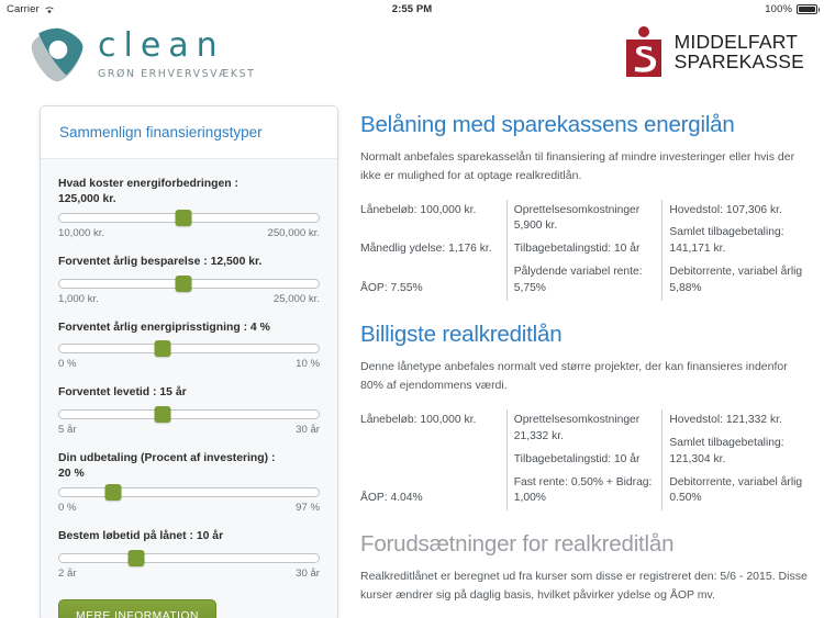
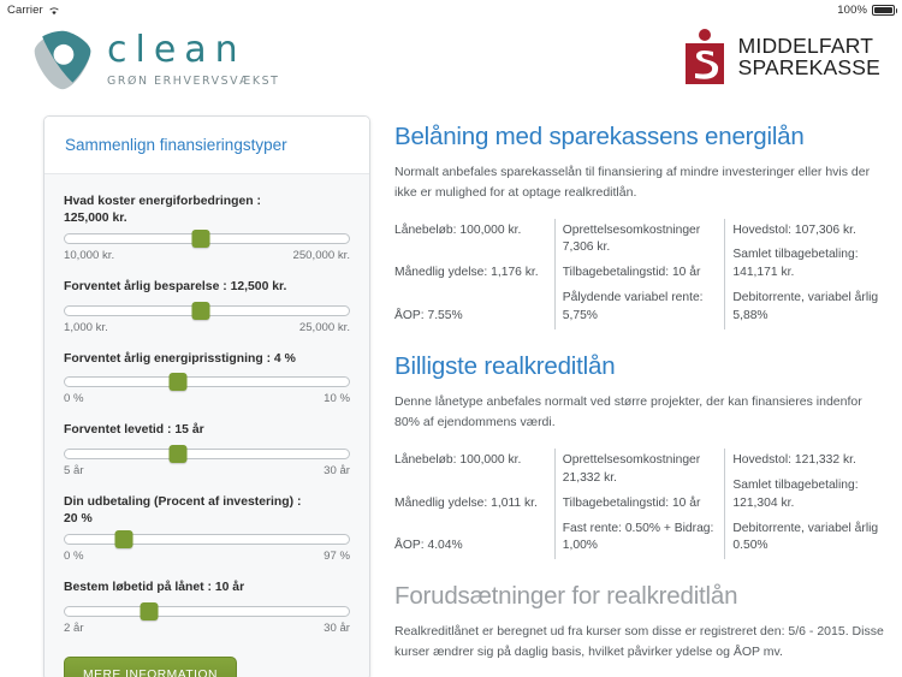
  Carrier
- 2:55 PM
  100%
  clean
  GRØN ERHVERVSVÆKST
  MIDDELFART
  SPAREKASSE
  Sammenlign finansieringstyper
  Hvad koster energiforbedringen :
  125,000 kr.
  10,000 kr.
  250,000 kr.
  Forventet årlig besparelse : 12,500 kr.
  1,000 kr.
  25,000 kr.
  Forventet årlig energiprisstigning : 4 %
  0 %
  10 %
  Forventet levetid : 15 år
  5 år
  30 år
  Din udbetaling (Procent af investering) :
  20 %
  0 %
  97 %
  Bestem løbetid på lånet : 10 år
  2 år
  30 år
  MERE INFORMATION
  Belåning med sparekassens energilån
  Normalt anbefales sparekasselån til finansiering af mindre investeringer eller hvis der ikke er mulighed for at optage realkreditlån.
  Lånebeløb: 100,000 kr.
  Månedlig ydelse: 1,176 kr.
  ÅOP: 7.55%
- Oprettelsesomkostninger 5,900 kr.
+ Oprettelsesomkostninger 7,306 kr.
  Tilbagebetalingstid: 10 år
  Pålydende variabel rente: 5,75%
  Hovedstol: 107,306 kr.
  Samlet tilbagebetaling: 141,171 kr.
  Debitorrente, variabel årlig 5,88%
  Billigste realkreditlån
  Denne lånetype anbefales normalt ved større projekter, der kan finansieres indenfor 80% af ejendommens værdi.
  Lånebeløb: 100,000 kr.
+ Månedlig ydelse: 1,011 kr.
  ÅOP: 4.04%
  Oprettelsesomkostninger 21,332 kr.
  Tilbagebetalingstid: 10 år
  Fast rente: 0.50% + Bidrag: 1,00%
  Hovedstol: 121,332 kr.
  Samlet tilbagebetaling: 121,304 kr.
  Debitorrente, variabel årlig 0.50%
  Forudsætninger for realkreditlån
  Realkreditlånet er beregnet ud fra kurser som disse er registreret den: 5/6 - 2015. Disse kurser ændrer sig på daglig basis, hvilket påvirker ydelse og ÅOP mv.
